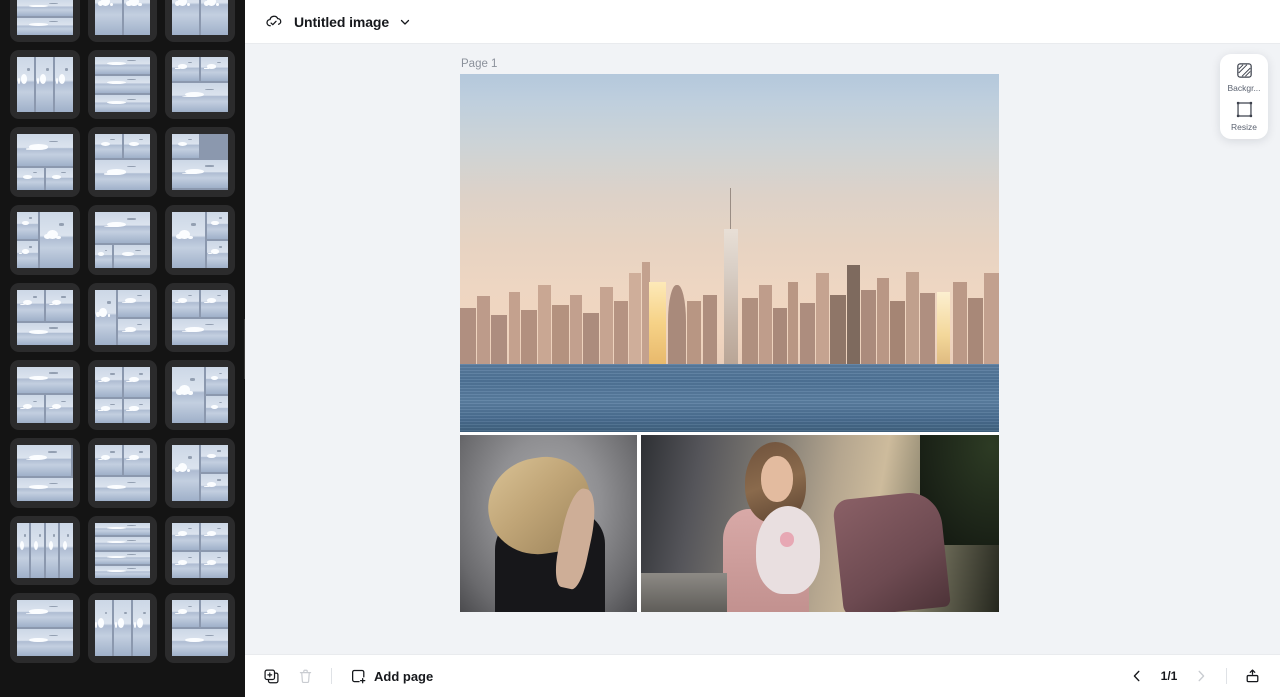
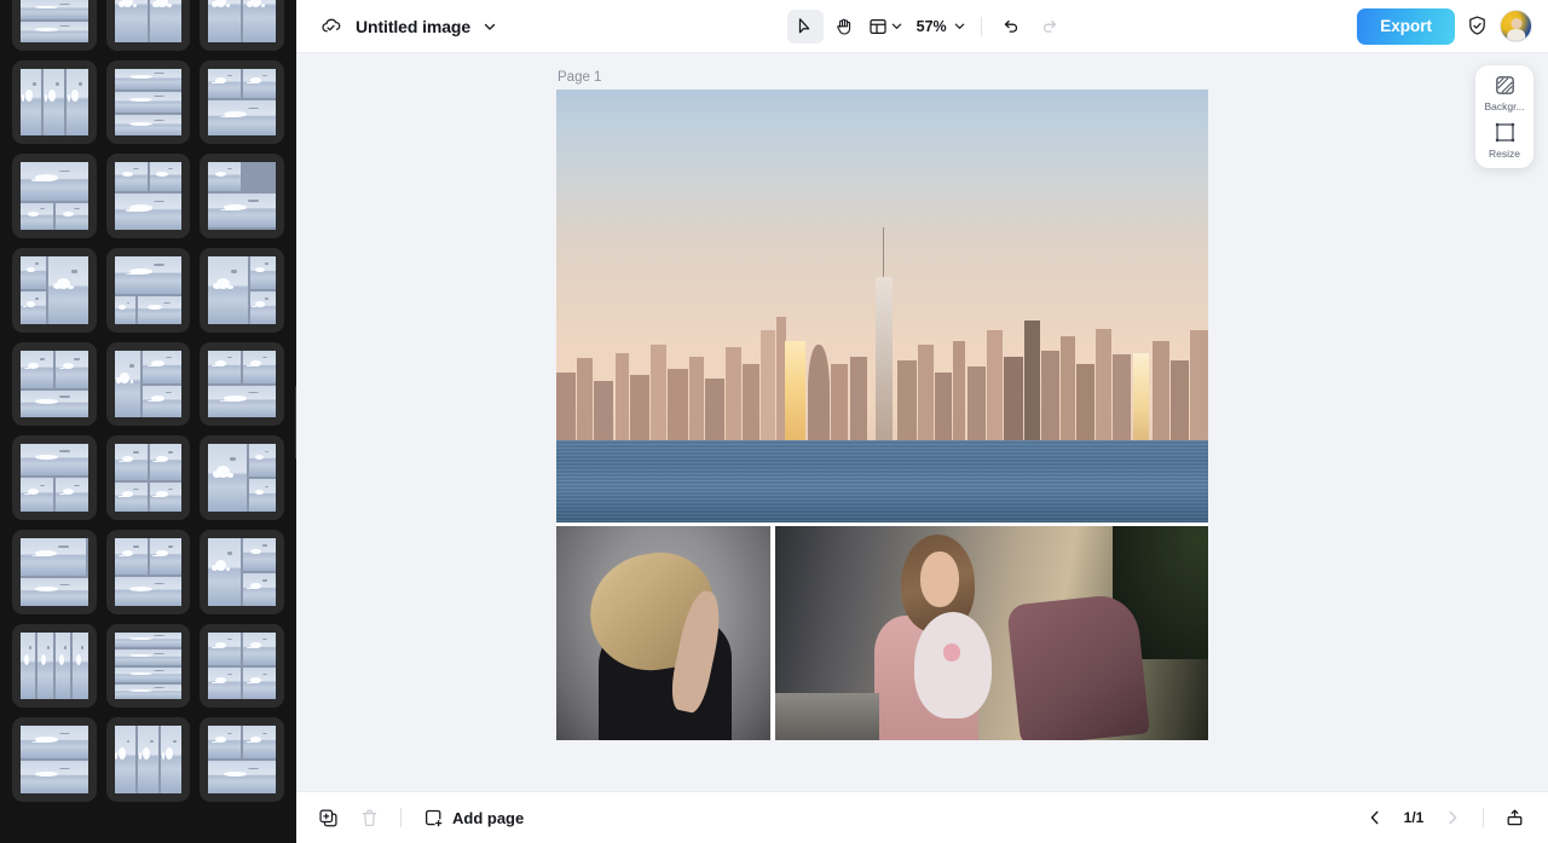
  Untitled image
+ 57%
+ Export
  Page 1
  Backgr...
  Resize
  Add page
  1/1
